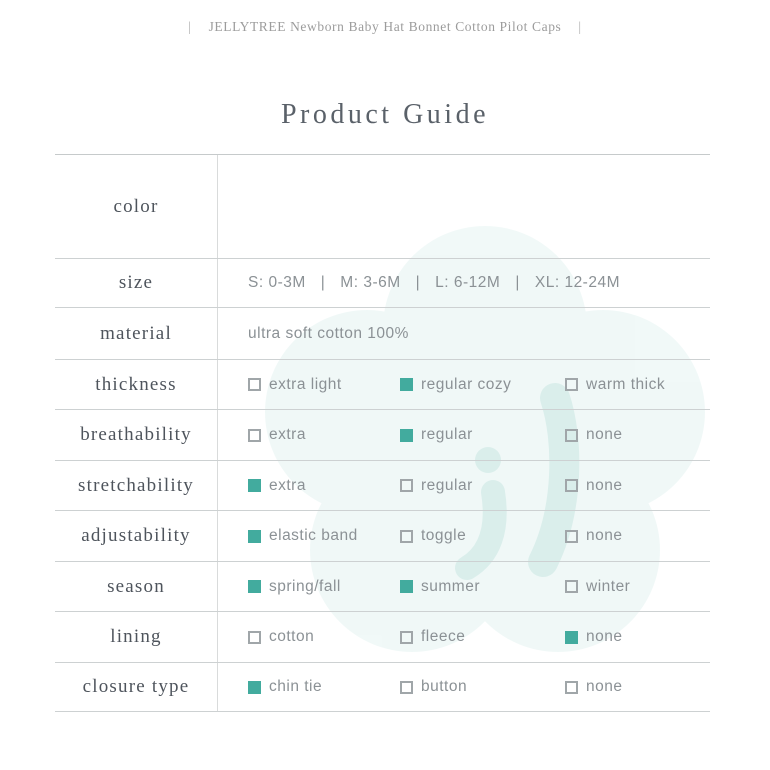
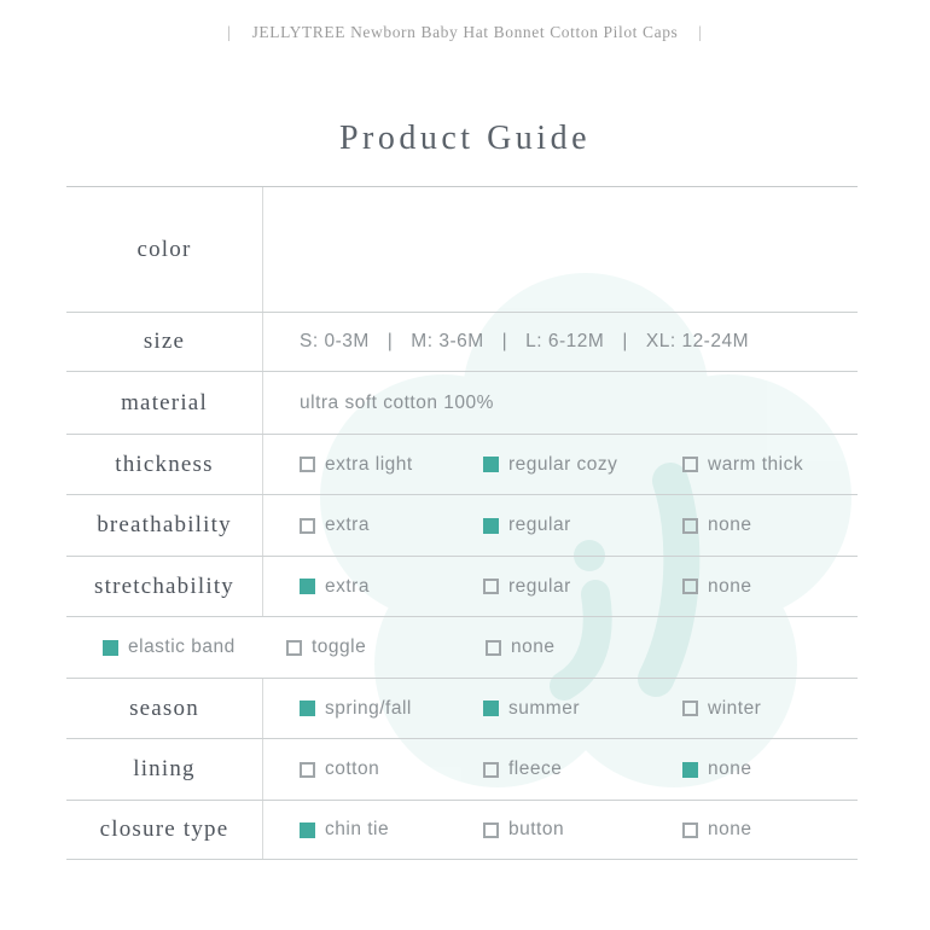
  | JELLYTREE Newborn Baby Hat Bonnet Cotton Pilot Caps |
  Product Guide
  color
  size
  S: 0-3M | M: 3-6M | L: 6-12M | XL: 12-24M
  material
  ultra soft cotton 100%
  thickness
  extra light
  regular cozy
  warm thick
  breathability
  extra
  regular
  none
  stretchability
  extra
  regular
  none
- adjustability
  elastic band
  toggle
  none
  season
  spring/fall
  summer
  winter
  lining
  cotton
  fleece
  none
  closure type
  chin tie
  button
  none
